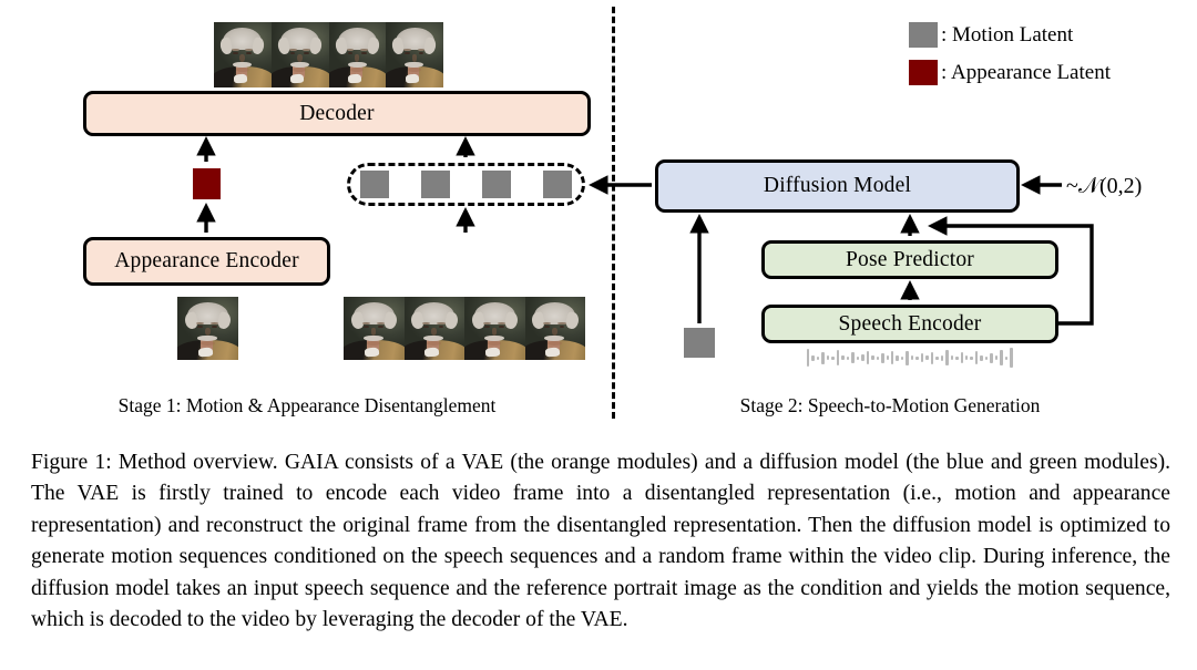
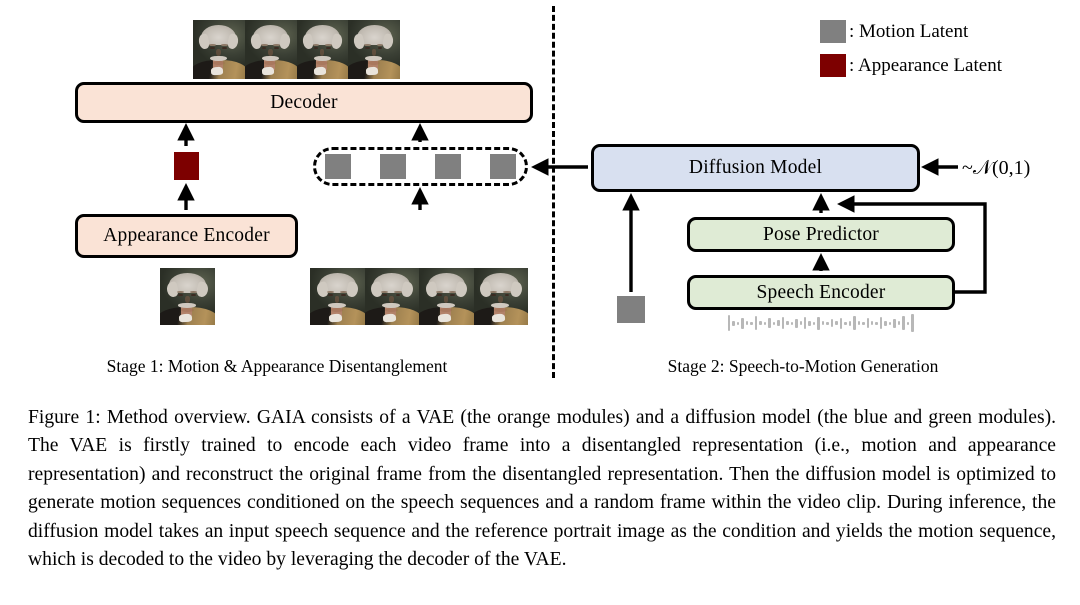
  Decoder
  Appearance Encoder
  Diffusion Model
- ~𝒩(0,2)
+ ~𝒩(0,1)
  Pose Predictor
  Speech Encoder
  Stage 1: Motion & Appearance Disentanglement
  Stage 2: Speech-to-Motion Generation
  : Motion Latent
  : Appearance Latent
  Figure 1: Method overview. GAIA consists of a VAE (the orange modules) and a diffusion model (the blue and green modules). The VAE is firstly trained to encode each video frame into a disentangled representation (i.e., motion and appearance representation) and reconstruct the original frame from the disentangled representation. Then the diffusion model is optimized to generate motion sequences conditioned on the speech sequences and a random frame within the video clip. During inference, the diffusion model takes an input speech sequence and the reference portrait image as the condition and yields the motion sequence, which is decoded to the video by leveraging the decoder of the VAE.
